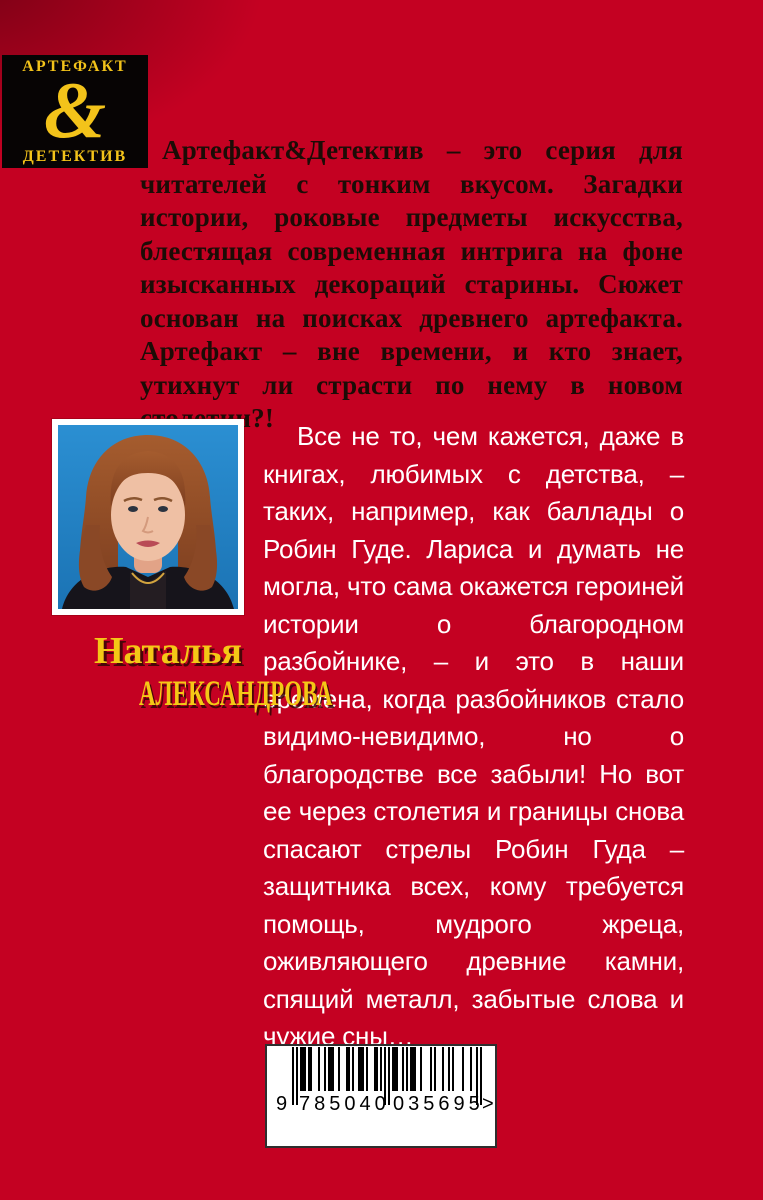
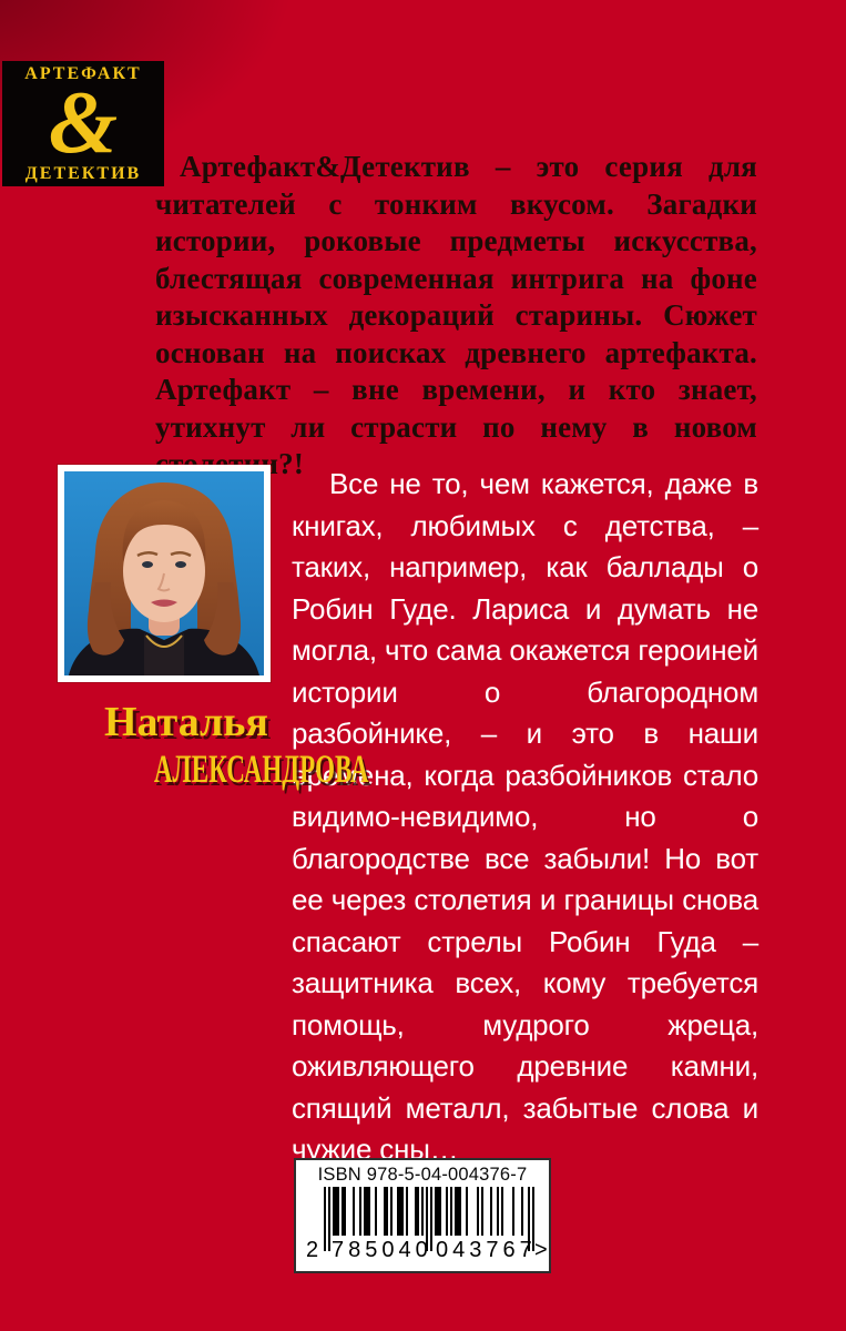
  АРТЕФАКТ
  &
  ДЕТЕКТИВ
+ ISBN 978-5-04-004376-7
- 9
+ 2
  785040
- 035695
+ 043767
  >
